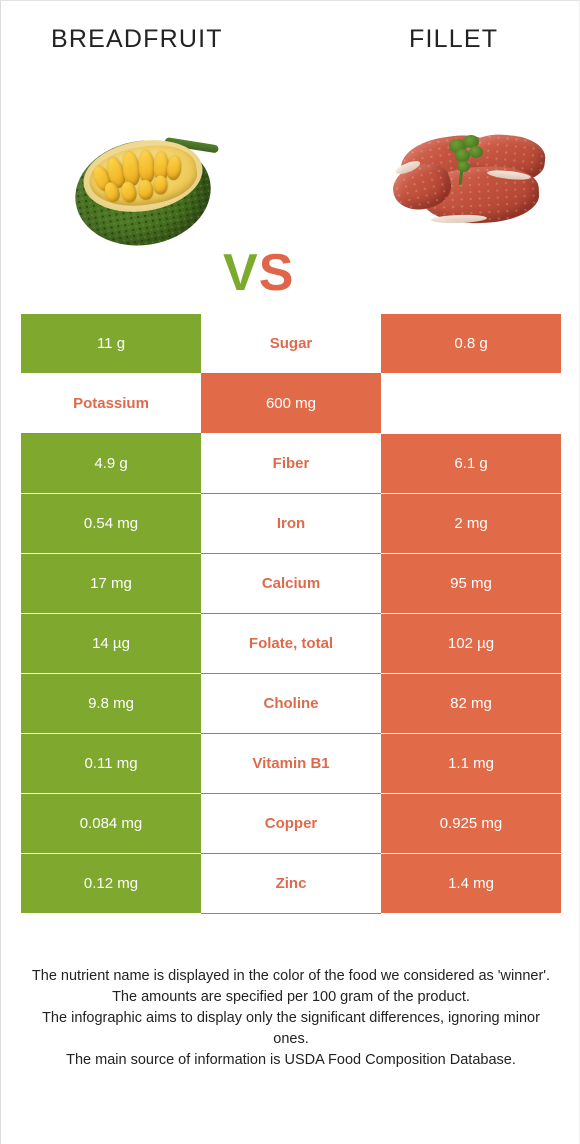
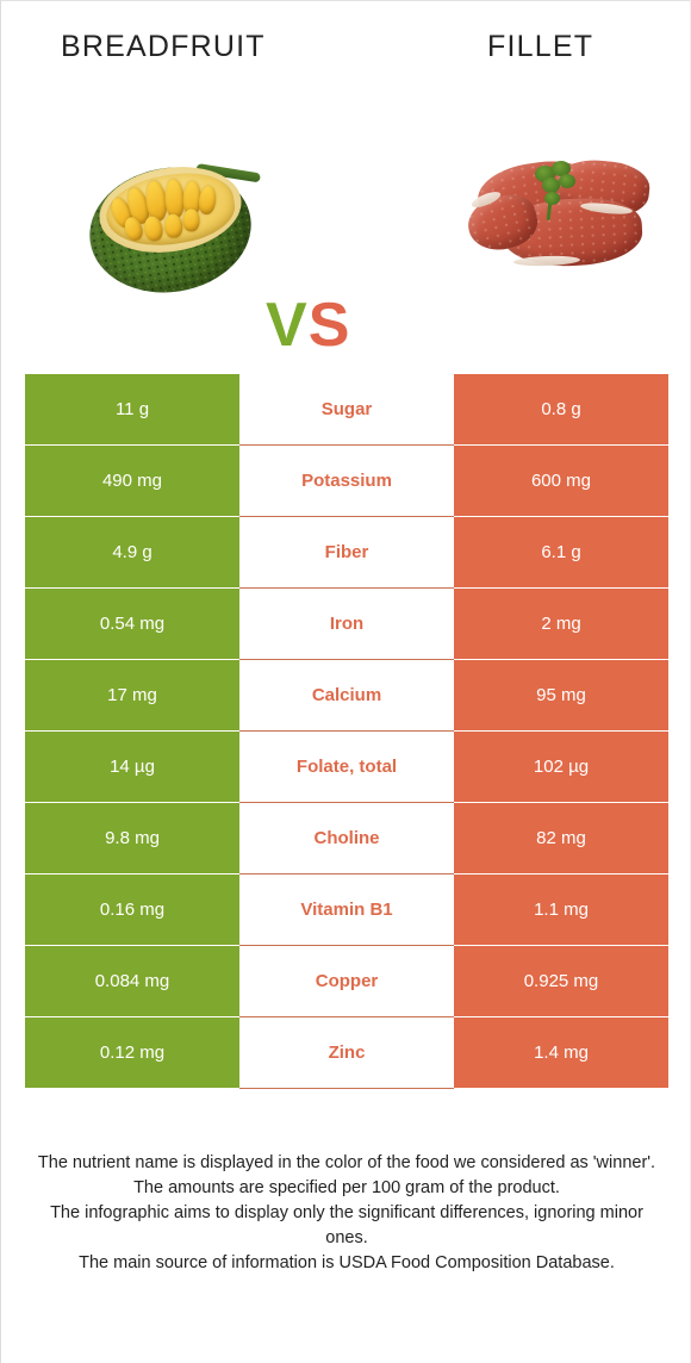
  BREADFRUIT
  FILLET
  VS
  11 g
  Sugar
  0.8 g
+ 490 mg
  Potassium
  600 mg
  4.9 g
  Fiber
  6.1 g
  0.54 mg
  Iron
  2 mg
  17 mg
  Calcium
  95 mg
  14 µg
  Folate, total
  102 µg
  9.8 mg
  Choline
  82 mg
- 0.11 mg
+ 0.16 mg
  Vitamin B1
  1.1 mg
  0.084 mg
  Copper
  0.925 mg
  0.12 mg
  Zinc
  1.4 mg
  The nutrient name is displayed in the color of the food we considered as 'winner'.
  The amounts are specified per 100 gram of the product.
  The infographic aims to display only the significant differences, ignoring minor ones.
  The main source of information is USDA Food Composition Database.
